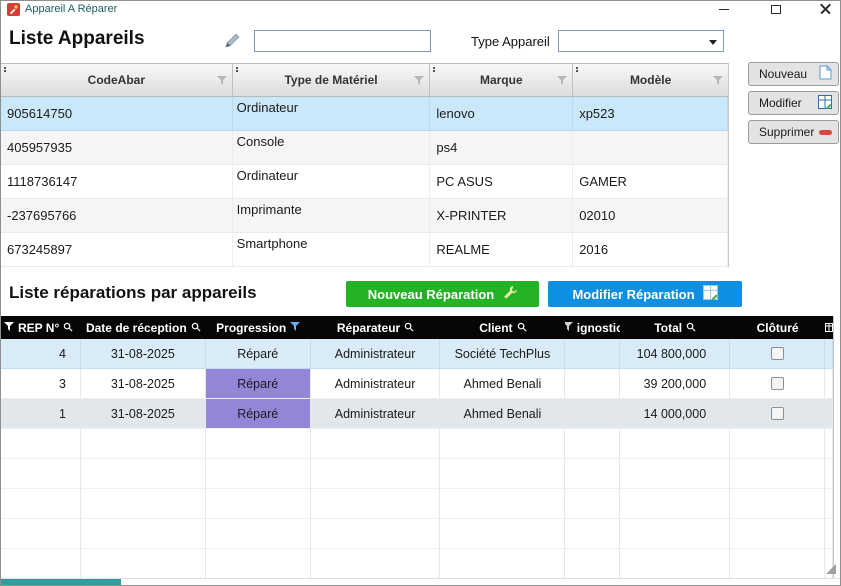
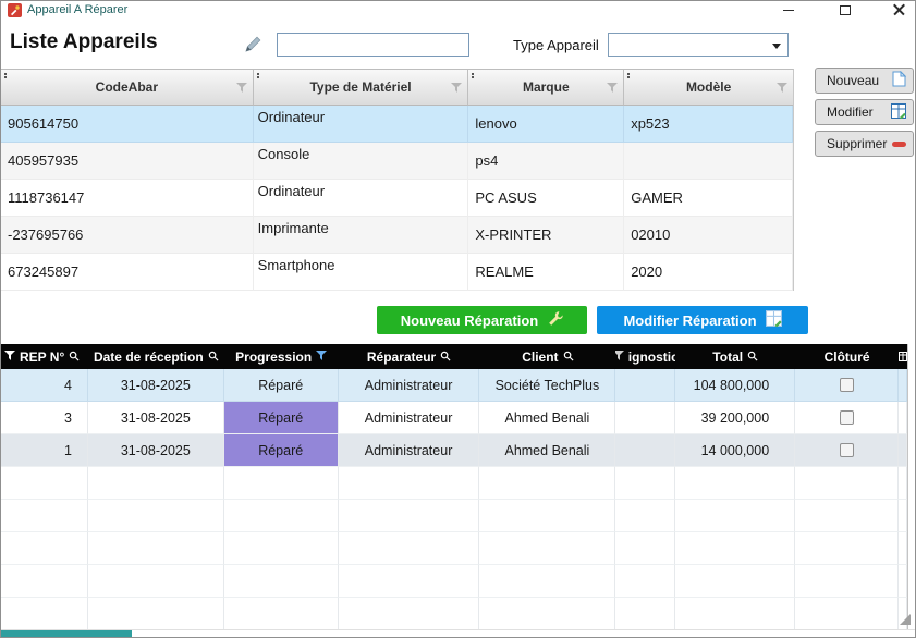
  Appareil A Réparer
  Liste Appareils
  Type Appareil
  CodeAbar
  Type de Matériel
  Marque
  Modèle
  905614750
  Ordinateur
  lenovo
  xp523
  405957935
  Console
  ps4
  1118736147
  Ordinateur
  PC ASUS
  GAMER
  -237695766
  Imprimante
  X-PRINTER
  02010
  673245897
  Smartphone
  REALME
- 2016
+ 2020
  Nouveau
  Modifier
  Supprimer
- Liste réparations par appareils
  Nouveau Réparation
  Modifier Réparation
  REP N°
  Date de réception
  Progression
  Réparateur
  Client
  ignostic
  Total
  Clôturé
  4
  31-08-2025
  Réparé
  Administrateur
  Société TechPlus
  104 800,000
  3
  31-08-2025
  Réparé
  Administrateur
  Ahmed Benali
  39 200,000
  1
  31-08-2025
  Réparé
  Administrateur
  Ahmed Benali
  14 000,000
